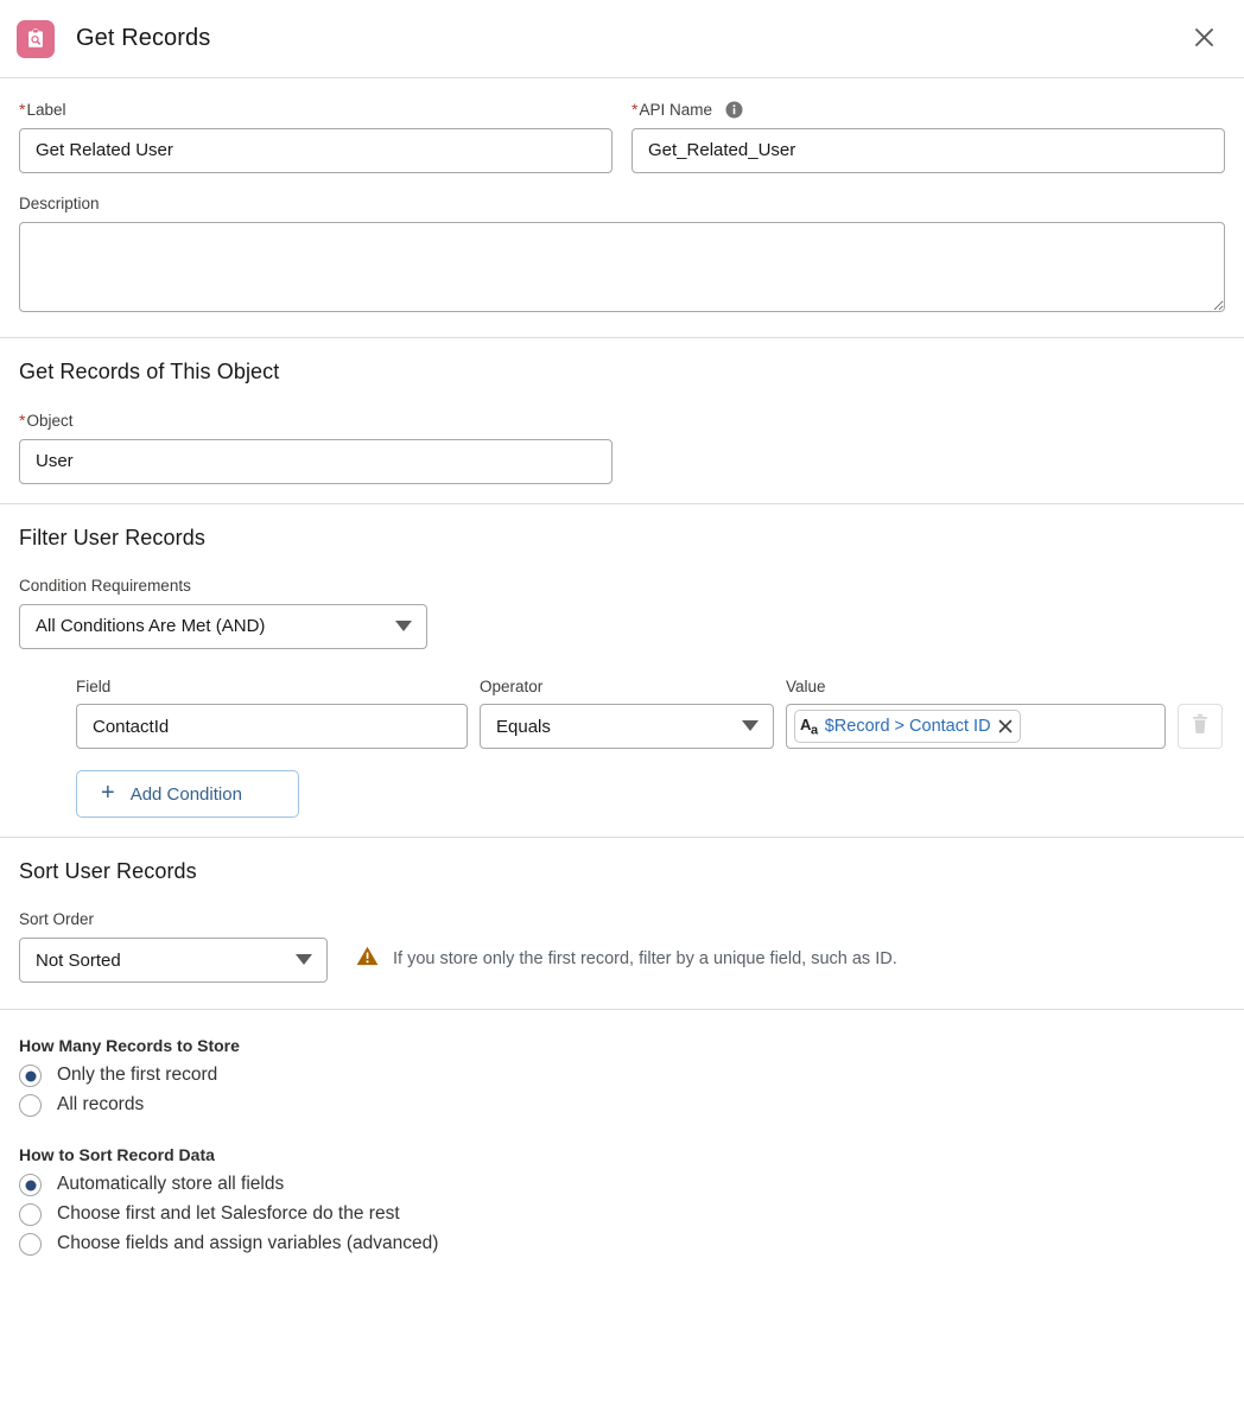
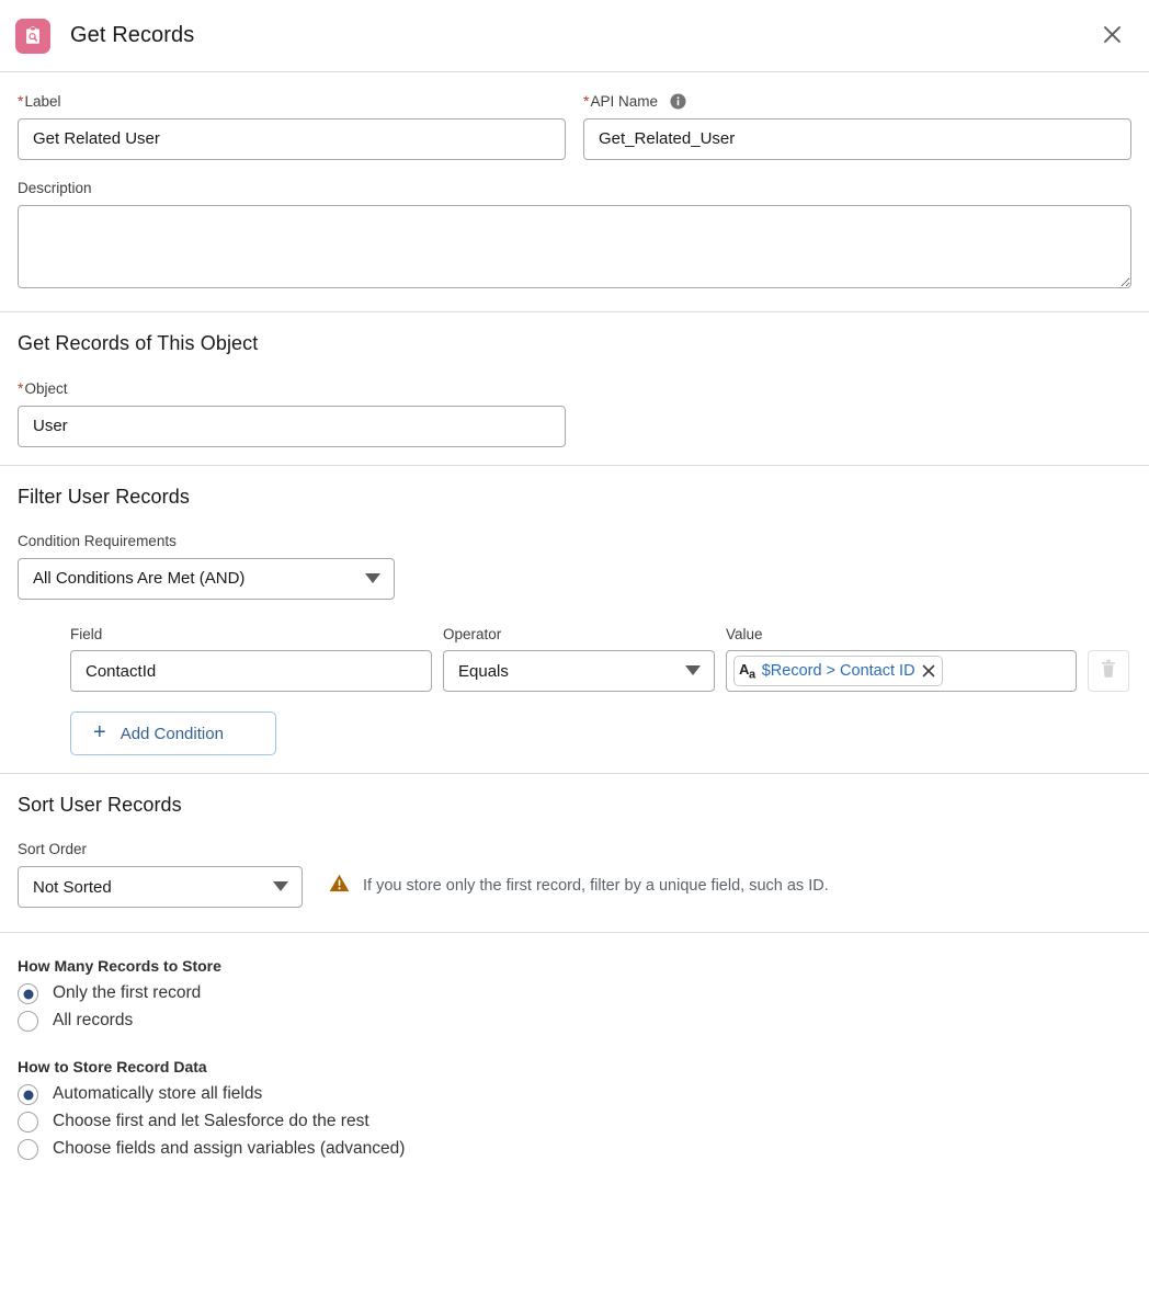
  Get Records
  *Label
  Get Related User
  *API Name
  Get_Related_User
  Description
  Get Records of This Object
  *Object
  User
  Filter User Records
  Condition Requirements
  All Conditions Are Met (AND)
  Field
  ContactId
  Operator
  Equals
  Value
  Aa
  $Record > Contact ID
  +
  Add Condition
  Sort User Records
  Sort Order
  Not Sorted
  If you store only the first record, filter by a unique field, such as ID.
  How Many Records to Store
  Only the first record
  All records
- How to Sort Record Data
+ How to Store Record Data
  Automatically store all fields
  Choose first and let Salesforce do the rest
  Choose fields and assign variables (advanced)
